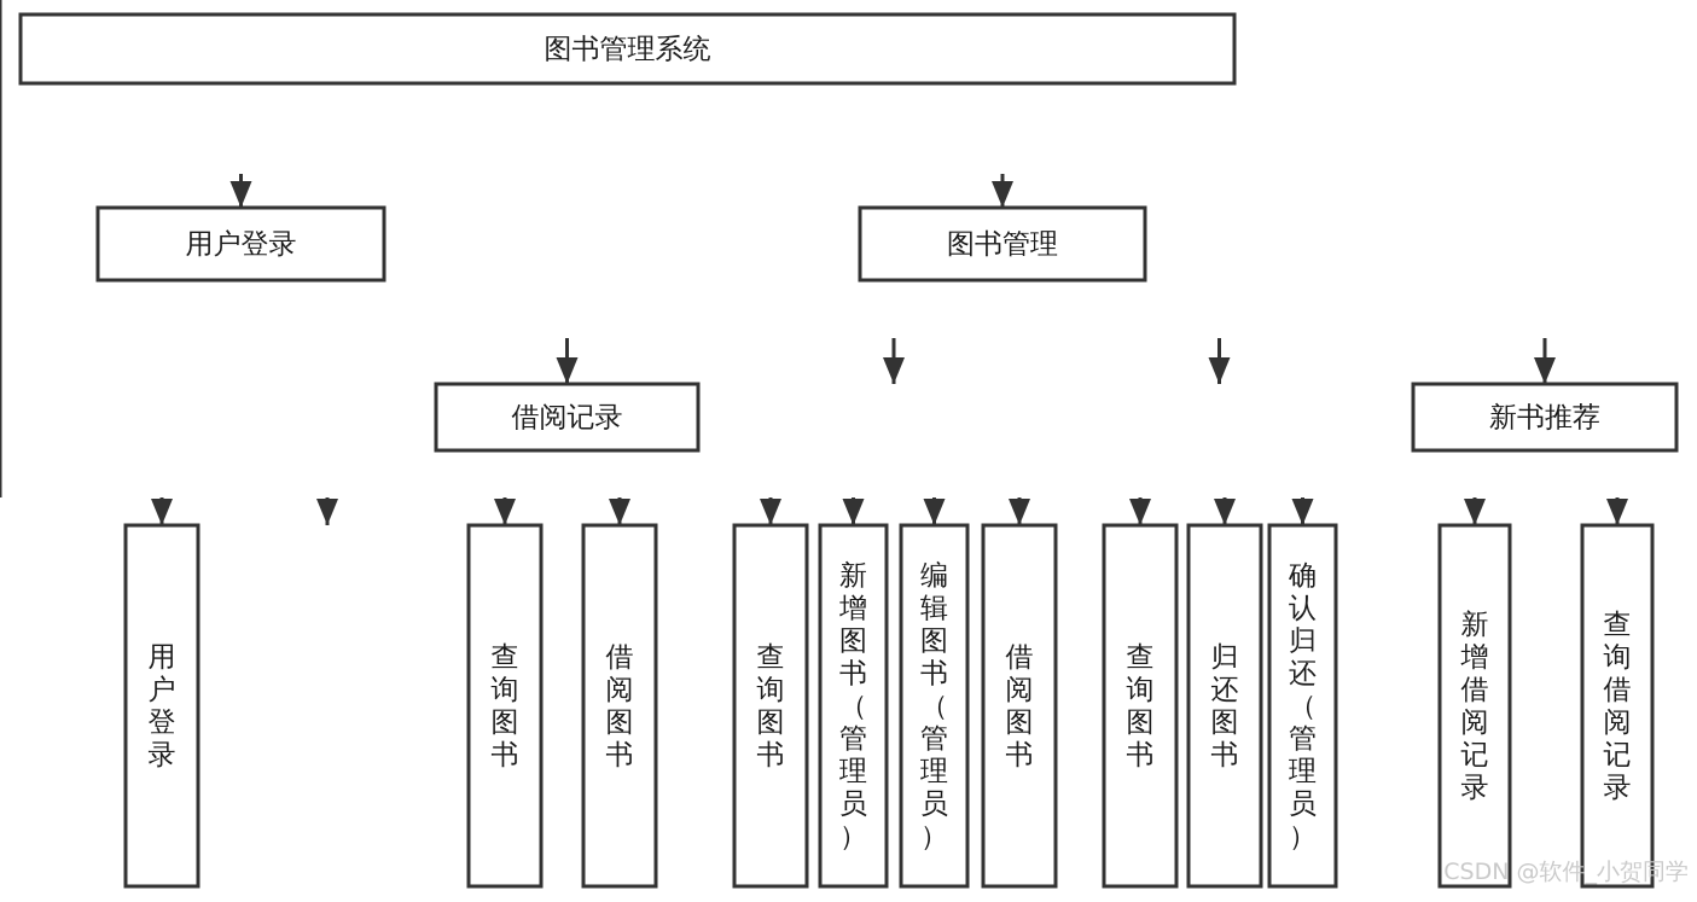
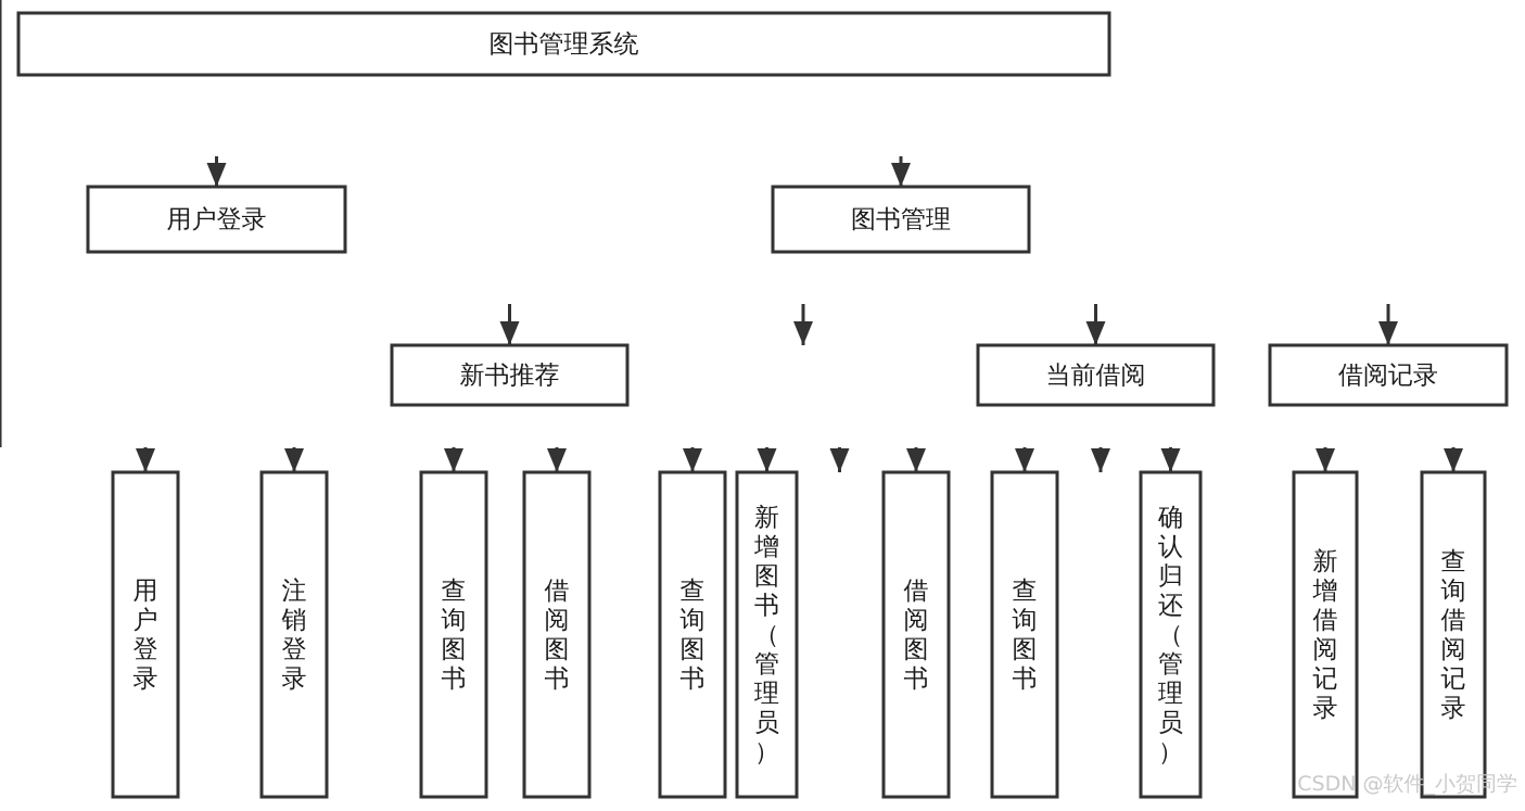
  图书管理系统
  用户登录
  用户登录
+ 注销登录
  图书管理
- 借阅记录
+ 新书推荐
  查询图书
  借阅图书
  查询图书
  新增图书（管理员）
- 编辑图书（管理员）
  借阅图书
+ 当前借阅
  查询图书
- 归还图书
  确认归还（管理员）
- 新书推荐
+ 借阅记录
  新增借阅记录
  查询借阅记录
  CSDN @软件_小贺同学
